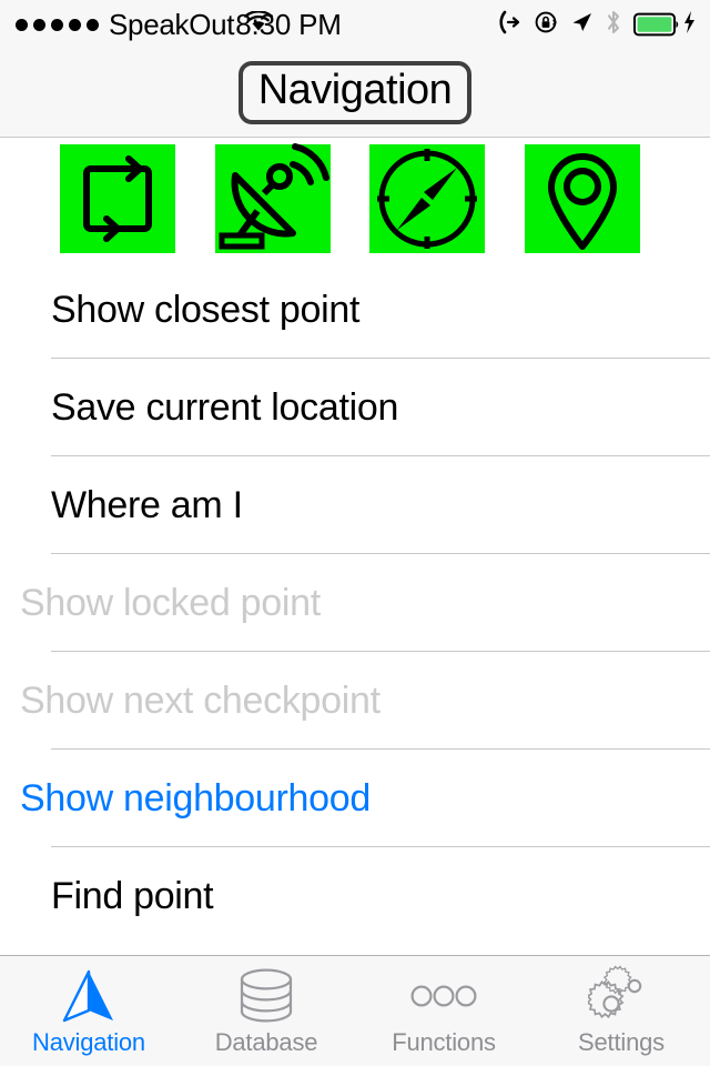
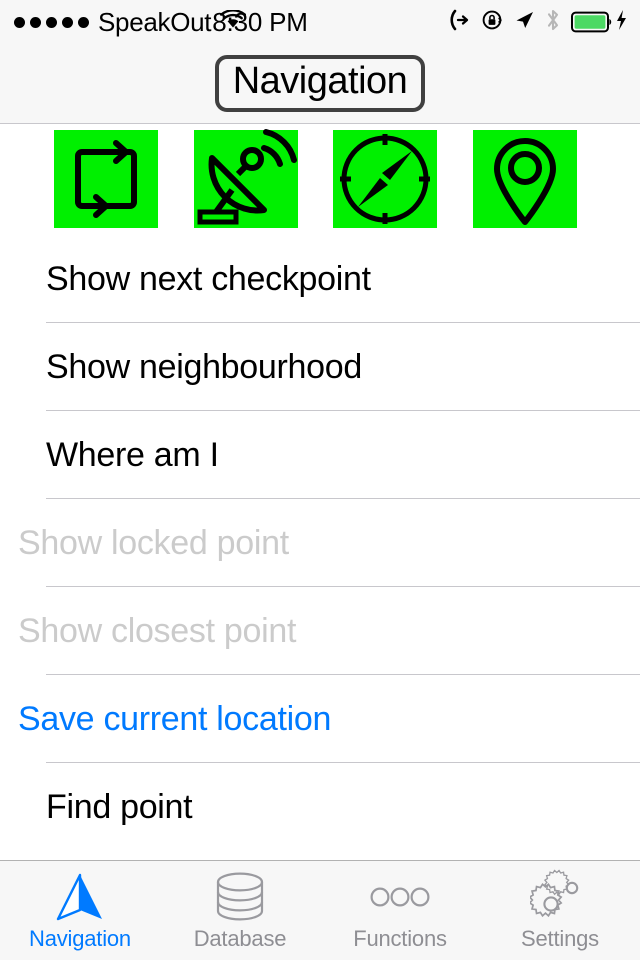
  SpeakOut
  8:30 PM
  Navigation
- Show closest point
+ Show next checkpoint
- Save current location
+ Show neighbourhood
  Where am I
  Show locked point
- Show next checkpoint
+ Show closest point
- Show neighbourhood
+ Save current location
  Find point
  Navigation
  Database
  Functions
  Settings
